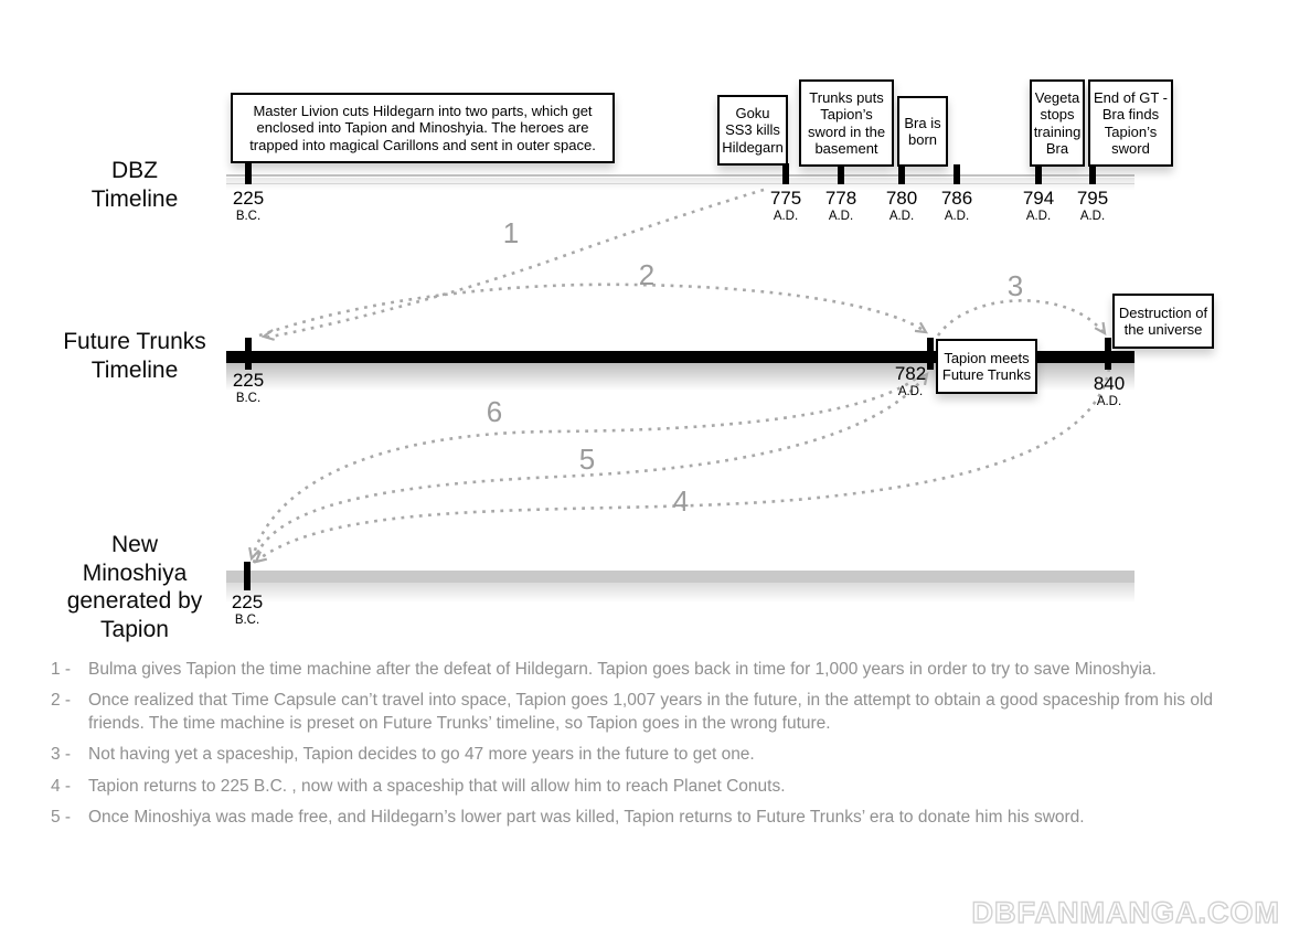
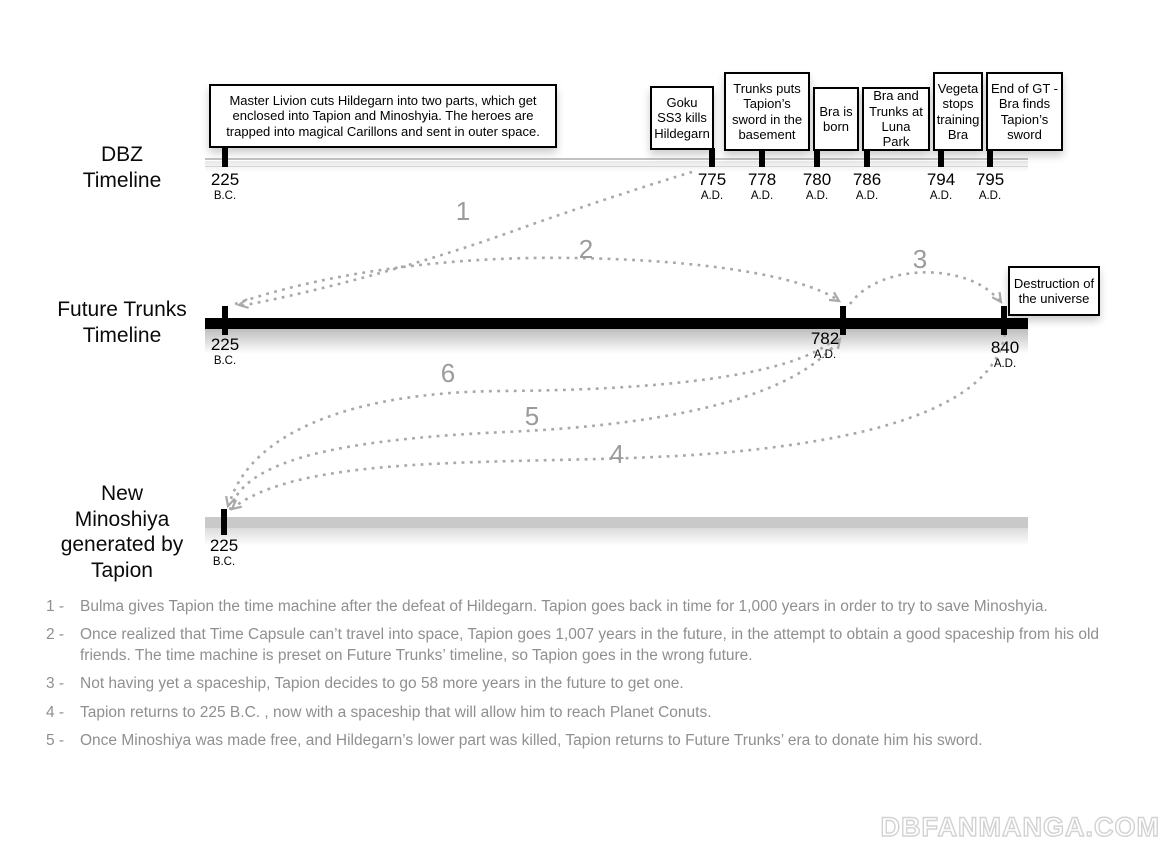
  1
  2
  3
  4
  5
  6
  DBZ Timeline
  Future Trunks Timeline
  New Minoshiya generated by Tapion
  Master Livion cuts Hildegarn into two parts, which get enclosed into Tapion and Minoshyia. The heroes are trapped into magical Carillons and sent in outer space.
  225
  B.C.
  Goku SS3 kills Hildegarn
  775
  A.D.
  Trunks puts Tapion’s sword in the basement
  778
  A.D.
  Bra is born
  780
  A.D.
+ Bra and Trunks at Luna Park
  786
  A.D.
  Vegeta stops training Bra
  794
  A.D.
  End of GT - Bra finds Tapion’s sword
  795
  A.D.
  225
  B.C.
  782
  A.D.
- Tapion meets Future Trunks
  840
  A.D.
  Destruction of the universe
  225
  B.C.
  1 -
  Bulma gives Tapion the time machine after the defeat of Hildegarn. Tapion goes back in time for 1,000 years in order to try to save Minoshyia.
  2 -
  Once realized that Time Capsule can’t travel into space, Tapion goes 1,007 years in the future, in the attempt to obtain a good spaceship from his old friends. The time machine is preset on Future Trunks’ timeline, so Tapion goes in the wrong future.
  3 -
- Not having yet a spaceship, Tapion decides to go 47 more years in the future to get one.
+ Not having yet a spaceship, Tapion decides to go 58 more years in the future to get one.
  4 -
  Tapion returns to 225 B.C. , now with a spaceship that will allow him to reach Planet Conuts.
  5 -
  Once Minoshiya was made free, and Hildegarn’s lower part was killed, Tapion returns to Future Trunks’ era to donate him his sword.
  DBFANMANGA.COM
